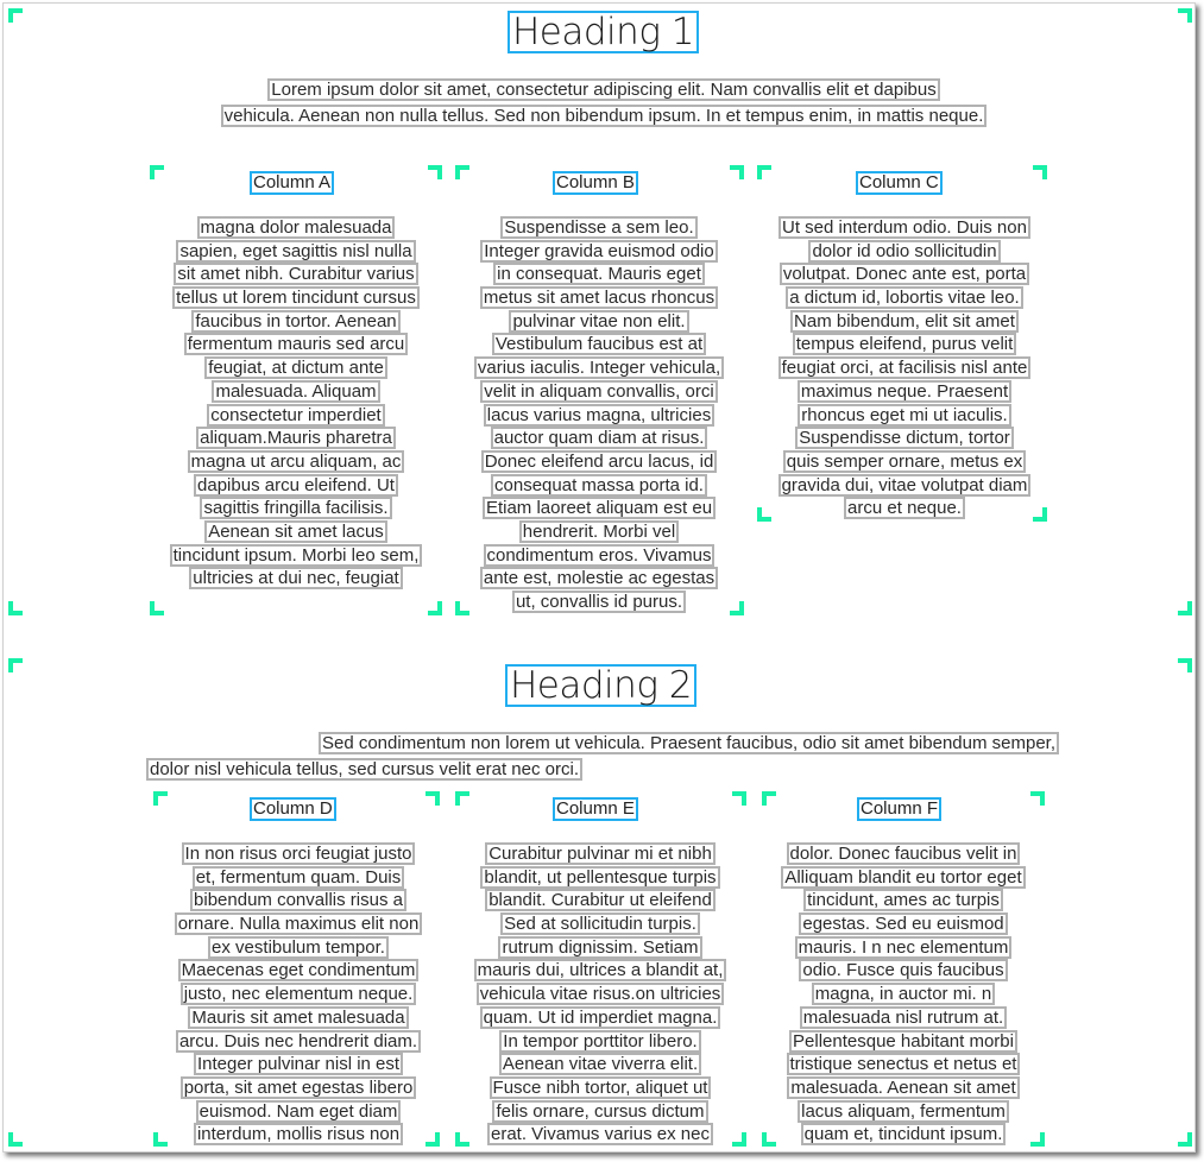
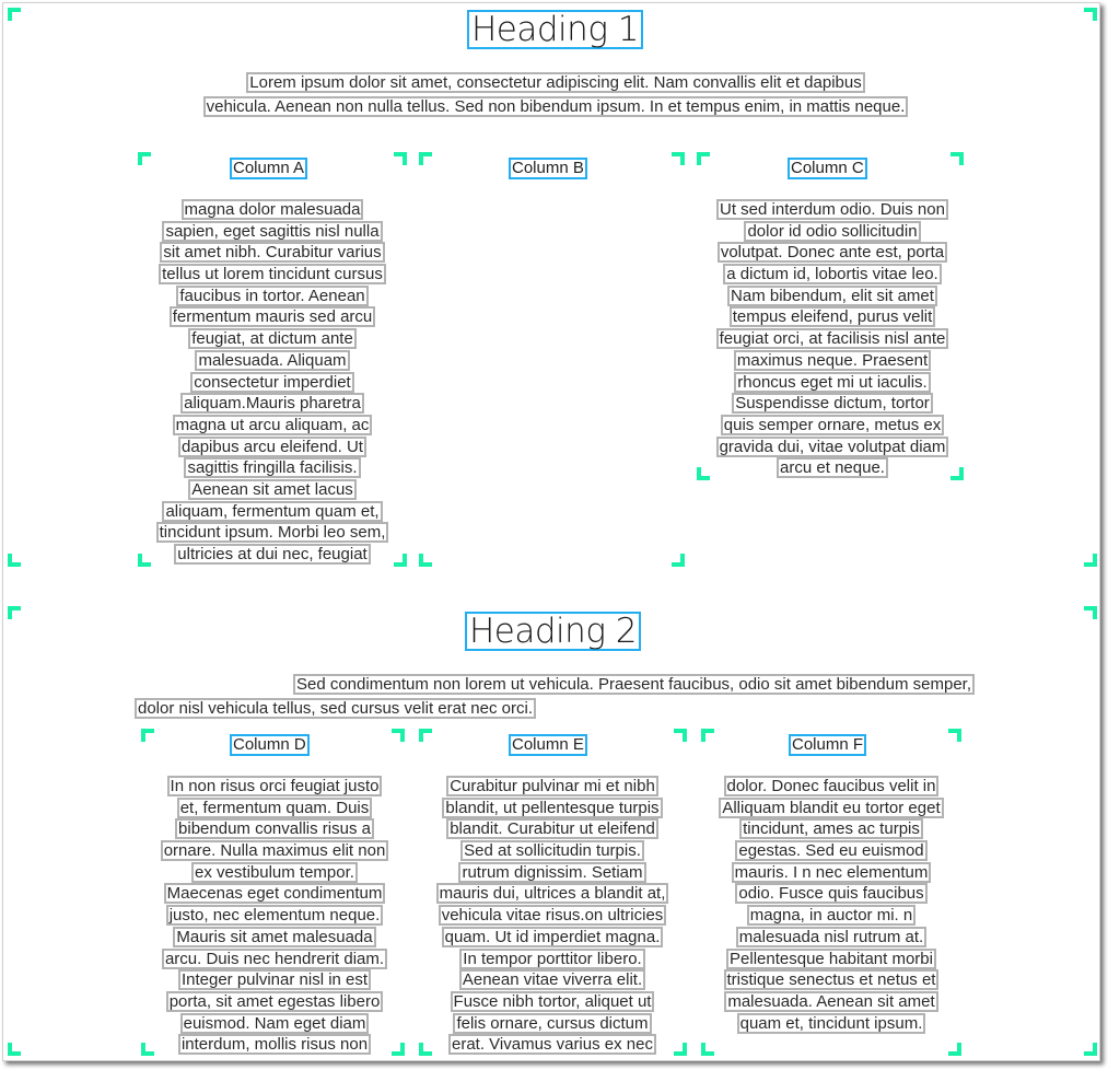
  Heading 1
  Lorem ipsum dolor sit amet, consectetur adipiscing elit. Nam convallis elit et dapibus
  vehicula. Aenean non nulla tellus. Sed non bibendum ipsum. In et tempus enim, in mattis neque.
  Column A
  magna dolor malesuada
  sapien, eget sagittis nisl nulla
  sit amet nibh. Curabitur varius
  tellus ut lorem tincidunt cursus
  faucibus in tortor. Aenean
  fermentum mauris sed arcu
  feugiat, at dictum ante
  malesuada. Aliquam
  consectetur imperdiet
  aliquam.Mauris pharetra
  magna ut arcu aliquam, ac
  dapibus arcu eleifend. Ut
  sagittis fringilla facilisis.
  Aenean sit amet lacus
+ aliquam, fermentum quam et,
  tincidunt ipsum. Morbi leo sem,
  ultricies at dui nec, feugiat
  Column B
- Suspendisse a sem leo.
- Integer gravida euismod odio
- in consequat. Mauris eget
- metus sit amet lacus rhoncus
- pulvinar vitae non elit.
- Vestibulum faucibus est at
- varius iaculis. Integer vehicula,
- velit in aliquam convallis, orci
- lacus varius magna, ultricies
- auctor quam diam at risus.
- Donec eleifend arcu lacus, id
- consequat massa porta id.
- Etiam laoreet aliquam est eu
- hendrerit. Morbi vel
- condimentum eros. Vivamus
- ante est, molestie ac egestas
- ut, convallis id purus.
  Column C
  Ut sed interdum odio. Duis non
  dolor id odio sollicitudin
  volutpat. Donec ante est, porta
  a dictum id, lobortis vitae leo.
  Nam bibendum, elit sit amet
  tempus eleifend, purus velit
  feugiat orci, at facilisis nisl ante
  maximus neque. Praesent
  rhoncus eget mi ut iaculis.
  Suspendisse dictum, tortor
  quis semper ornare, metus ex
  gravida dui, vitae volutpat diam
  arcu et neque.
  Heading 2
  Sed condimentum non lorem ut vehicula. Praesent faucibus, odio sit amet bibendum semper,
  dolor nisl vehicula tellus, sed cursus velit erat nec orci.
  Column D
  In non risus orci feugiat justo
  et, fermentum quam. Duis
  bibendum convallis risus a
  ornare. Nulla maximus elit non
  ex vestibulum tempor.
  Maecenas eget condimentum
  justo, nec elementum neque.
  Mauris sit amet malesuada
  arcu. Duis nec hendrerit diam.
  Integer pulvinar nisl in est
  porta, sit amet egestas libero
  euismod. Nam eget diam
  interdum, mollis risus non
  Column E
  Curabitur pulvinar mi et nibh
  blandit, ut pellentesque turpis
  blandit. Curabitur ut eleifend
  Sed at sollicitudin turpis.
  rutrum dignissim. Setiam
  mauris dui, ultrices a blandit at,
  vehicula vitae risus.on ultricies
  quam. Ut id imperdiet magna.
  In tempor porttitor libero.
  Aenean vitae viverra elit.
  Fusce nibh tortor, aliquet ut
  felis ornare, cursus dictum
  erat. Vivamus varius ex nec
  Column F
  dolor. Donec faucibus velit in
  Alliquam blandit eu tortor eget
  tincidunt, ames ac turpis
  egestas. Sed eu euismod
  mauris. I n nec elementum
  odio. Fusce quis faucibus
  magna, in auctor mi. n
  malesuada nisl rutrum at.
  Pellentesque habitant morbi
  tristique senectus et netus et
  malesuada. Aenean sit amet
- lacus aliquam, fermentum
  quam et, tincidunt ipsum.
